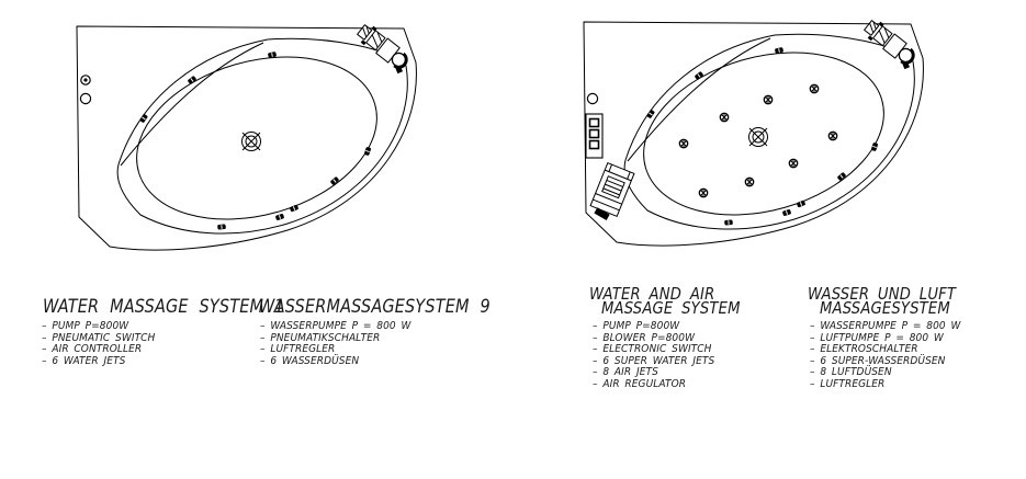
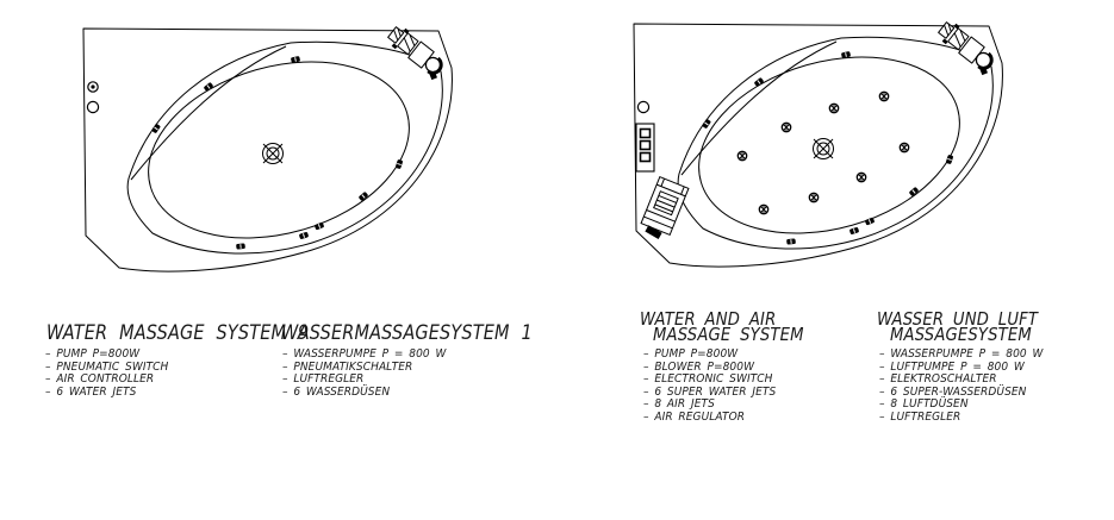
- WATER MASSAGE SYSTEM 1
+ WATER MASSAGE SYSTEM 9
- WASSERMASSAGESYSTEM 9
+ WASSERMASSAGESYSTEM 1
  – PUMP P=800W
  – PNEUMATIC SWITCH
  – AIR CONTROLLER
  – 6 WATER JETS
  – WASSERPUMPE P = 800 W
  – PNEUMATIKSCHALTER
  – LUFTREGLER
  – 6 WASSERDÜSEN
  WATER AND AIR
  MASSAGE SYSTEM
  WASSER UND LUFT
  MASSAGESYSTEM
  – PUMP P=800W
  – BLOWER P=800W
  – ELECTRONIC SWITCH
  – 6 SUPER WATER JETS
  – 8 AIR JETS
  – AIR REGULATOR
  – WASSERPUMPE P = 800 W
  – LUFTPUMPE P = 800 W
  – ELEKTROSCHALTER
  – 6 SUPER-WASSERDÜSEN
  – 8 LUFTDÜSEN
  – LUFTREGLER
